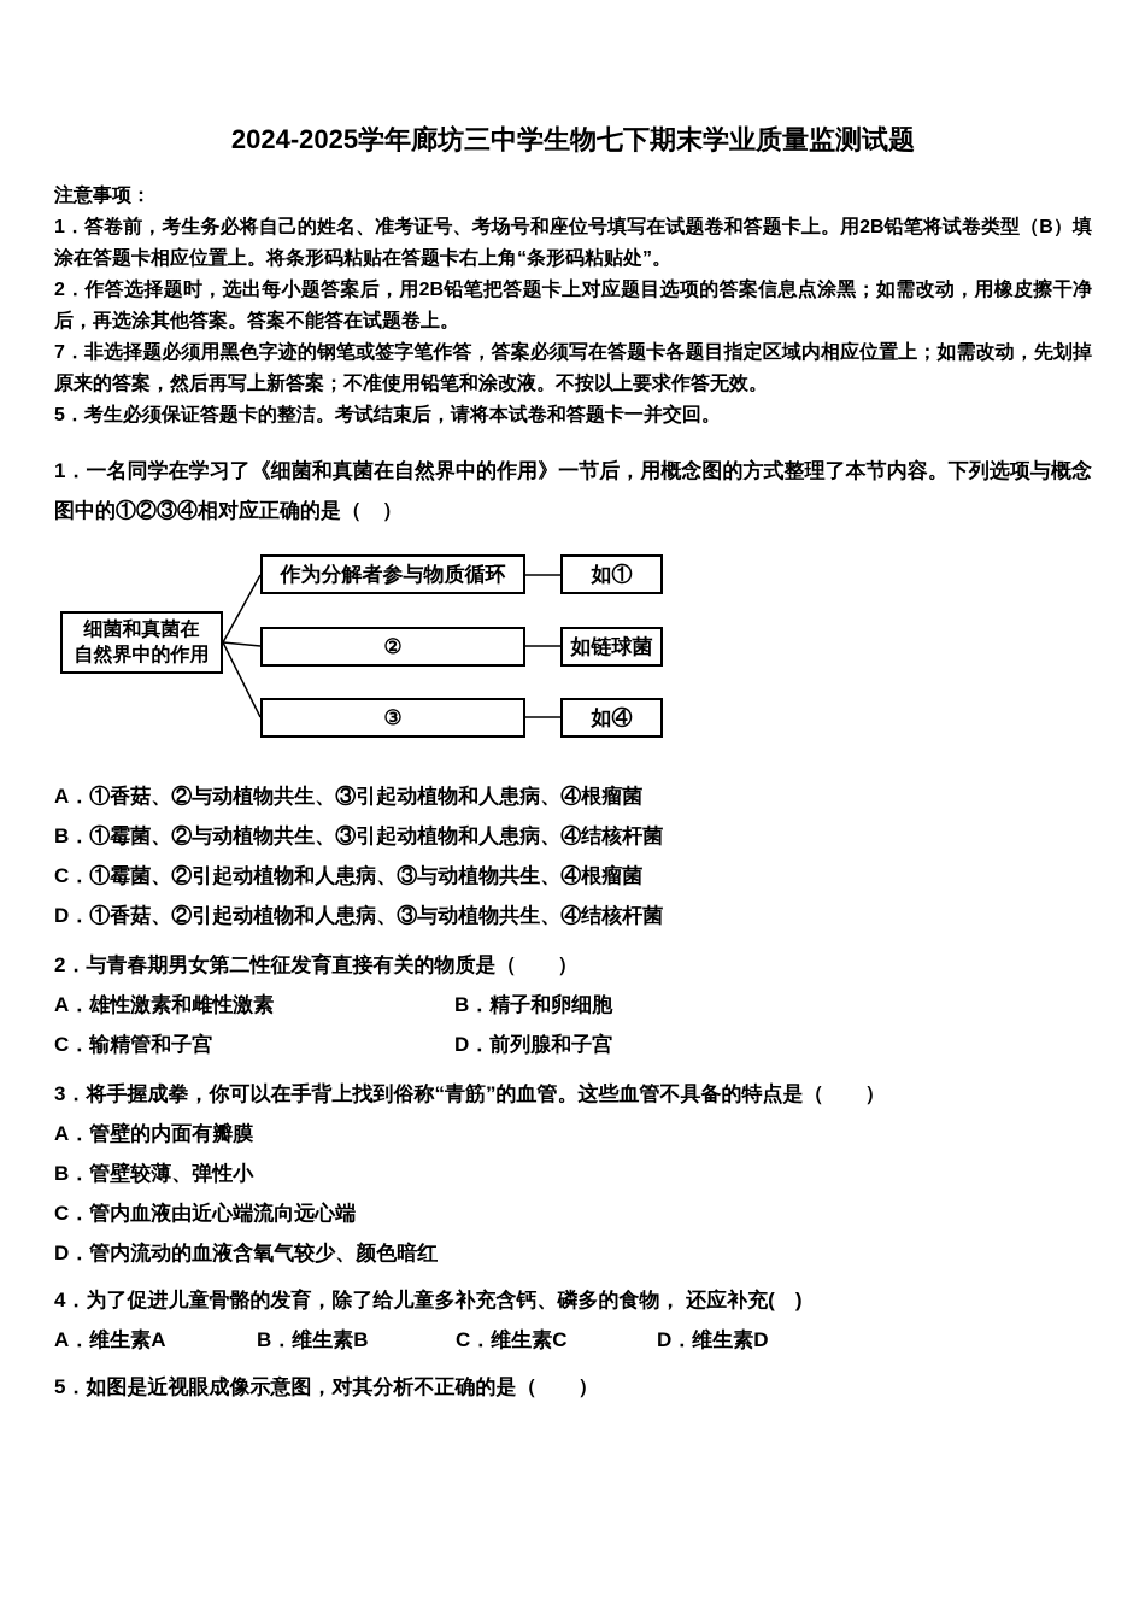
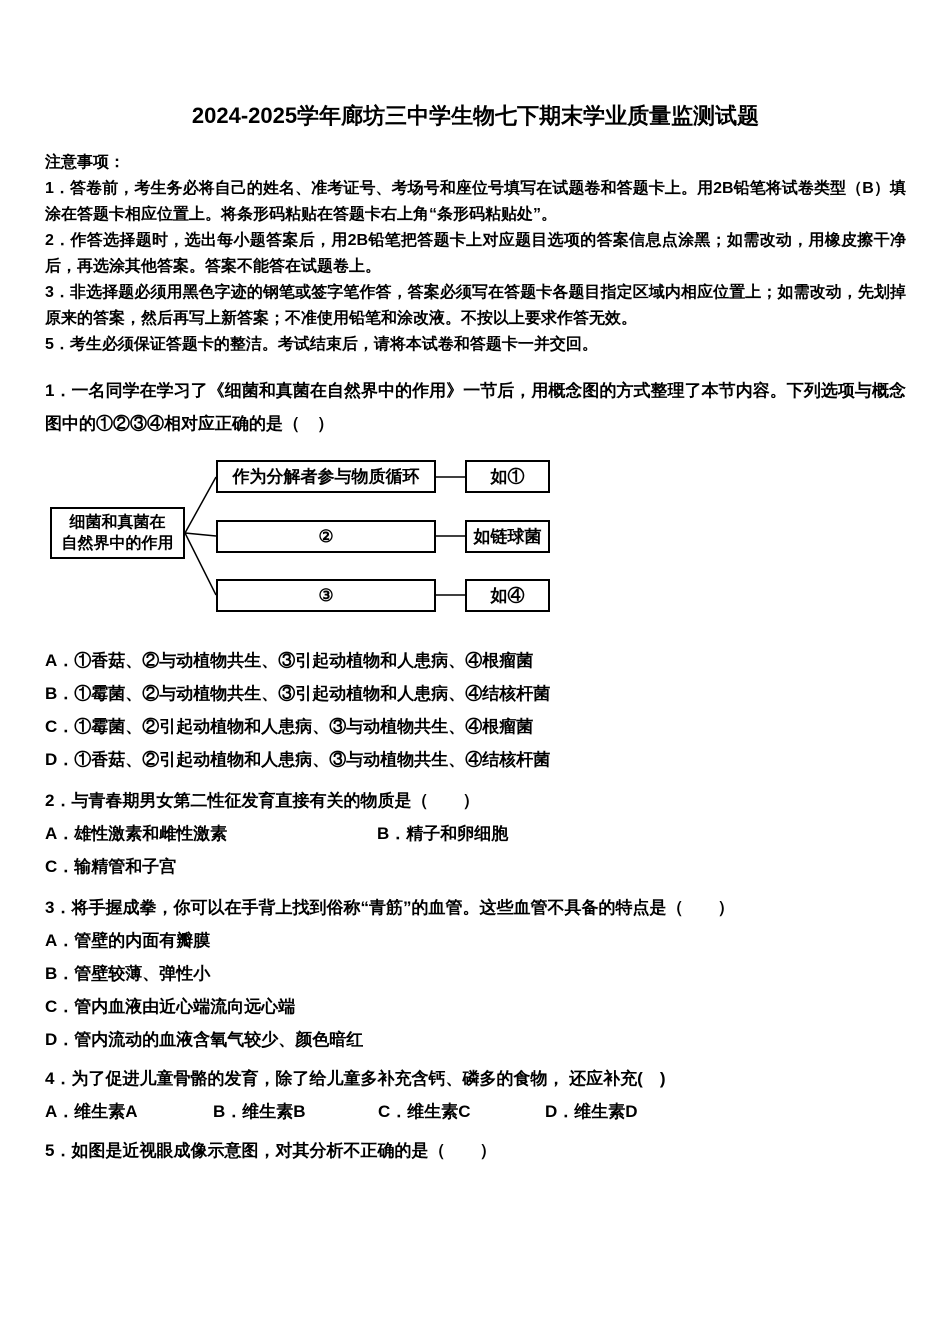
  2024-2025学年廊坊三中学生物七下期末学业质量监测试题
  注意事项：
  1．答卷前，考生务必将自己的姓名、准考证号、考场号和座位号填写在试题卷和答题卡上。用2B铅笔将试卷类型（B）填涂在答题卡相应位置上。将条形码粘贴在答题卡右上角“条形码粘贴处”。
  2．作答选择题时，选出每小题答案后，用2B铅笔把答题卡上对应题目选项的答案信息点涂黑；如需改动，用橡皮擦干净后，再选涂其他答案。答案不能答在试题卷上。
- 7．非选择题必须用黑色字迹的钢笔或签字笔作答，答案必须写在答题卡各题目指定区域内相应位置上；如需改动，先划掉原来的答案，然后再写上新答案；不准使用铅笔和涂改液。不按以上要求作答无效。
+ 3．非选择题必须用黑色字迹的钢笔或签字笔作答，答案必须写在答题卡各题目指定区域内相应位置上；如需改动，先划掉原来的答案，然后再写上新答案；不准使用铅笔和涂改液。不按以上要求作答无效。
  5．考生必须保证答题卡的整洁。考试结束后，请将本试卷和答题卡一并交回。
  1．一名同学在学习了《细菌和真菌在自然界中的作用》一节后，用概念图的方式整理了本节内容。下列选项与概念图中的①②③④相对应正确的是（ ）
  细菌和真菌在
  自然界中的作用
  作为分解者参与物质循环
  如①
  ②
  如链球菌
  ③
  如④
  A．①香菇、②与动植物共生、③引起动植物和人患病、④根瘤菌
  B．①霉菌、②与动植物共生、③引起动植物和人患病、④结核杆菌
  C．①霉菌、②引起动植物和人患病、③与动植物共生、④根瘤菌
  D．①香菇、②引起动植物和人患病、③与动植物共生、④结核杆菌
  2．与青春期男女第二性征发育直接有关的物质是（ ）
  A．雄性激素和雌性激素
  B．精子和卵细胞
  C．输精管和子宫
- D．前列腺和子宫
  3．将手握成拳，你可以在手背上找到俗称“青筋”的血管。这些血管不具备的特点是（ ）
  A．管壁的内面有瓣膜
  B．管壁较薄、弹性小
  C．管内血液由近心端流向远心端
  D．管内流动的血液含氧气较少、颜色暗红
  4．为了促进儿童骨骼的发育，除了给儿童多补充含钙、磷多的食物， 还应补充( )
  A．维生素A
  B．维生素B
  C．维生素C
  D．维生素D
  5．如图是近视眼成像示意图，对其分析不正确的是（ ）
